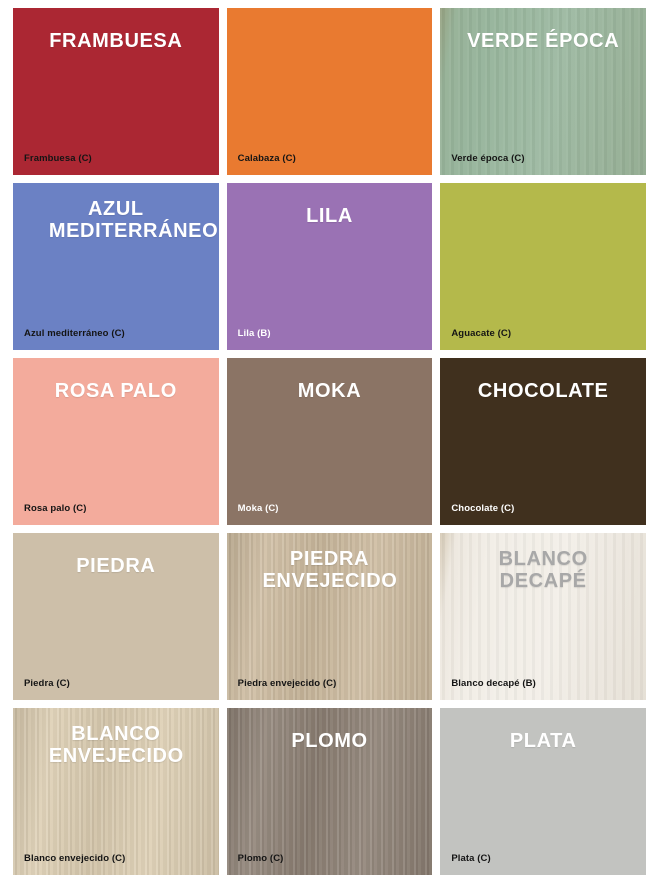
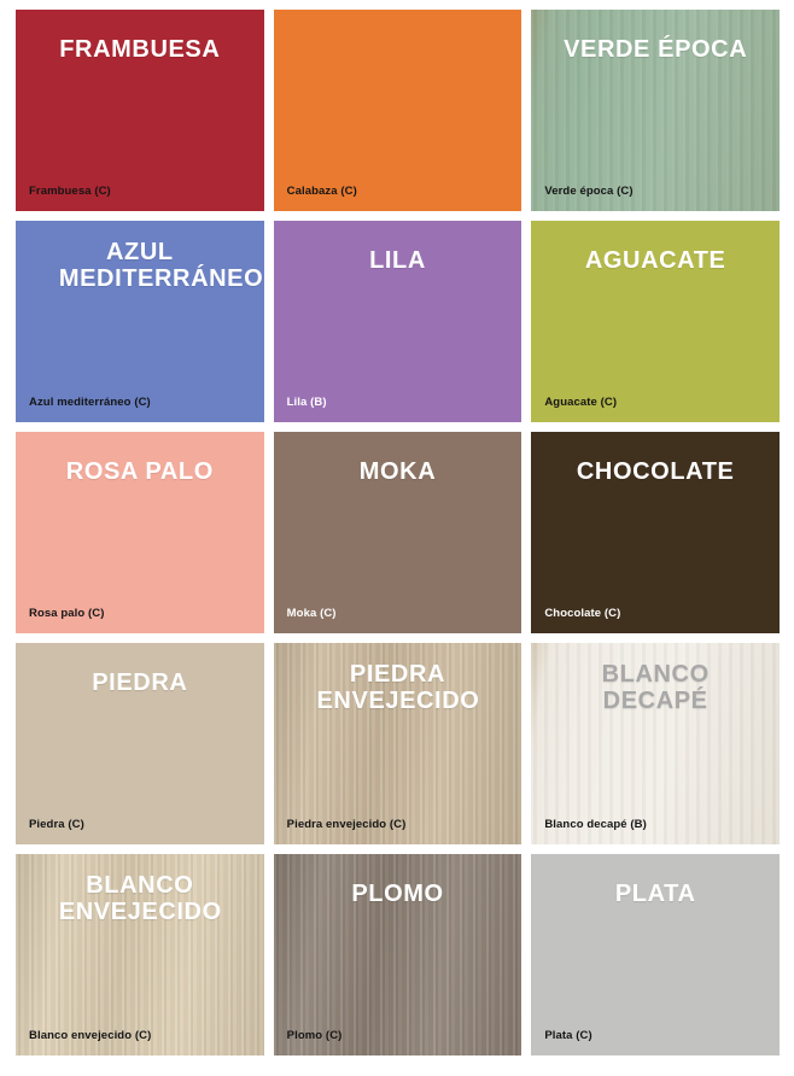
  FRAMBUESA
  Frambuesa (C)
  Calabaza (C)
  VERDE ÉPOCA
  Verde época (C)
  AZUL MEDITERRÁNEO
  Azul mediterráneo (C)
  LILA
  Lila (B)
+ AGUACATE
  Aguacate (C)
  ROSA PALO
  Rosa palo (C)
  MOKA
  Moka (C)
  CHOCOLATE
  Chocolate (C)
  PIEDRA
  Piedra (C)
  PIEDRA ENVEJECIDO
  Piedra envejecido (C)
  BLANCO DECAPÉ
  Blanco decapé (B)
  BLANCO ENVEJECIDO
  Blanco envejecido (C)
  PLOMO
  Plomo (C)
  PLATA
  Plata (C)
